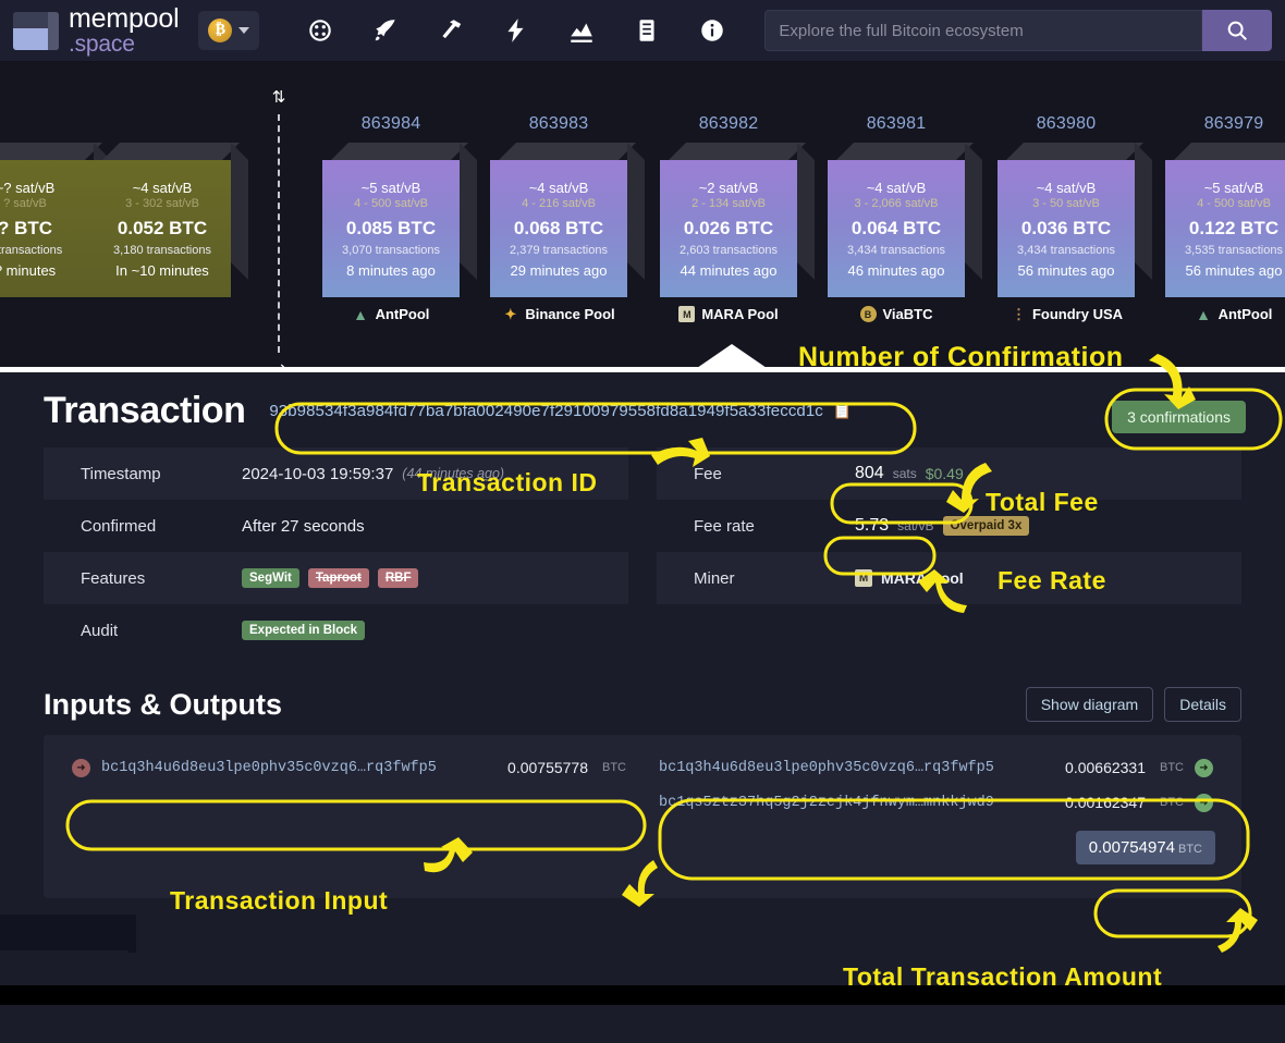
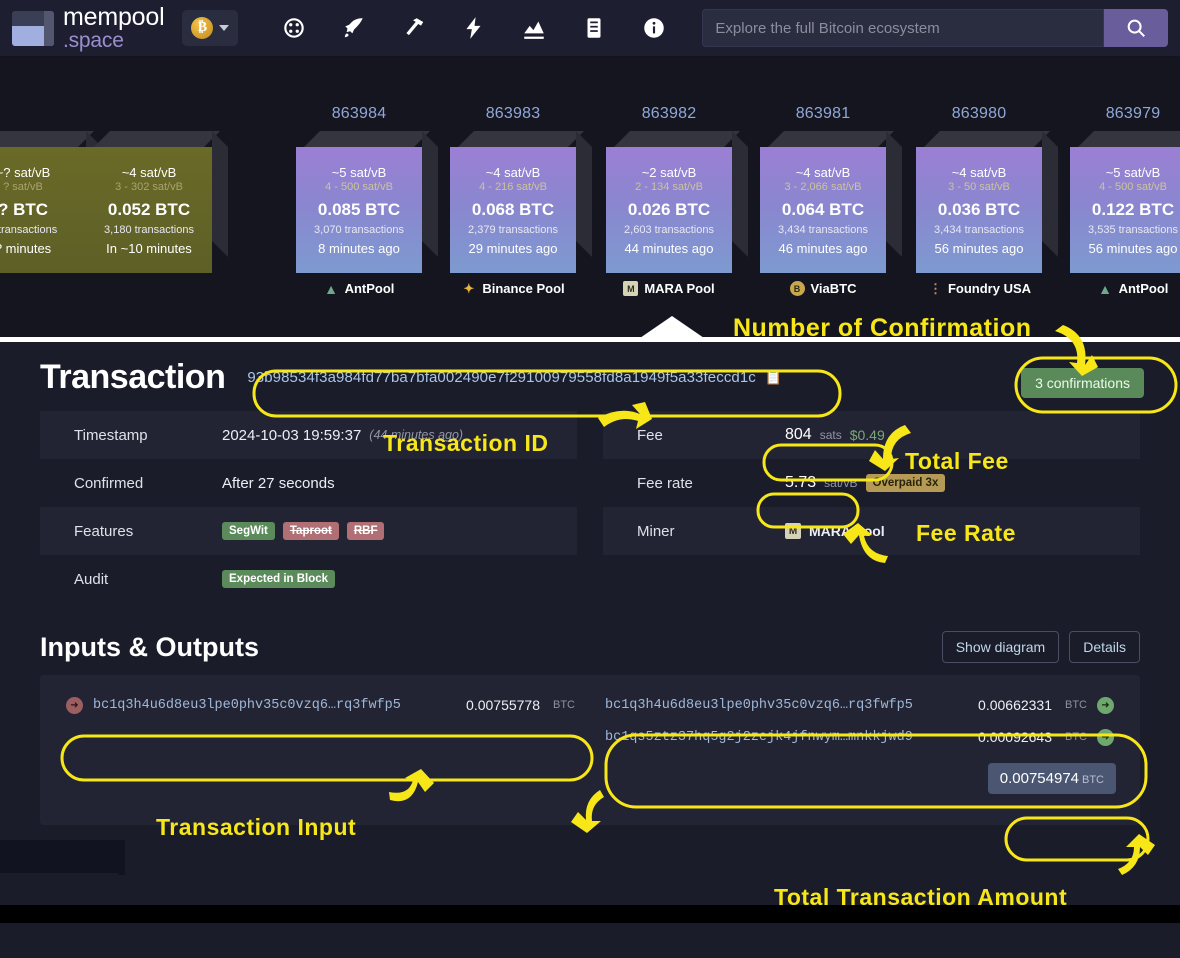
  mempool
  .space
  ₿
  Explore the full Bitcoin ecosystem
  ? sat/vB
  ? sat/vB
  ? BTC
  ransactions
  minutes
  ~4 sat/vB
  3 - 302 sat/vB
  0.052 BTC
  3,180 transactions
  In ~10 minutes
  863984
  ~5 sat/vB
  4 - 500 sat/vB
  0.085 BTC
  3,070 transactions
  8 minutes ago
  ▲
  AntPool
  863983
  ~4 sat/vB
  4 - 216 sat/vB
  0.068 BTC
  2,379 transactions
  29 minutes ago
  ✦
  Binance Pool
  863982
  ~2 sat/vB
  2 - 134 sat/vB
  0.026 BTC
  2,603 transactions
  44 minutes ago
  M
  MARA Pool
  863981
  ~4 sat/vB
  3 - 2,066 sat/vB
  0.064 BTC
  3,434 transactions
  46 minutes ago
  B
  ViaBTC
  863980
  ~4 sat/vB
  3 - 50 sat/vB
  0.036 BTC
  3,434 transactions
  56 minutes ago
  ⋮
  Foundry USA
  863979
  ~5 sat/vB
  4 - 500 sat/vB
  0.122 BTC
  3,535 transactions
  56 minutes ago
  ▲
  AntPool
- ⇅
  Transaction
  9b98534f3a984fd77ba7bfa002490e7f29100979558fd8a1949f5a33feccd1c
  📋
  3 confirmations
  Timestamp
  2024-10-03 19:59:37
  (44 minutes ago)
  Confirmed
  After 27 seconds
  Features
  SegWit
  Taproot
  RBF
  Audit
  Expected in Block
  Fee
  804
  sats
  $0.49
  Fee rate
  5.73
  sat/vB
  Overpaid 3x
  Miner
  M
  MARAool
  Inputs & Outputs
  Show diagram
  Details
  ➜
  bc1q3h4u6d8eu3lpe0phv35c0vzq6…rq3fwfp5
  0.00755778
  BTC
  bc1q3h4u6d8eu3lpe0phv35c0vzq6…rq3fwfp5
  0.00662331
  BTC
  ➜
  bcqs5ztz37hq5g2j2zejk4jfnwym…mnkkjwd9
- 0.00162347
+ 0.00092643
  BTC
  ➜
  0.00754974 BTC
  Number of Confirmation
  Transaction ID
  Total Fee
  Fee Rate
  Transaction Input
  Total Transaction Amount
